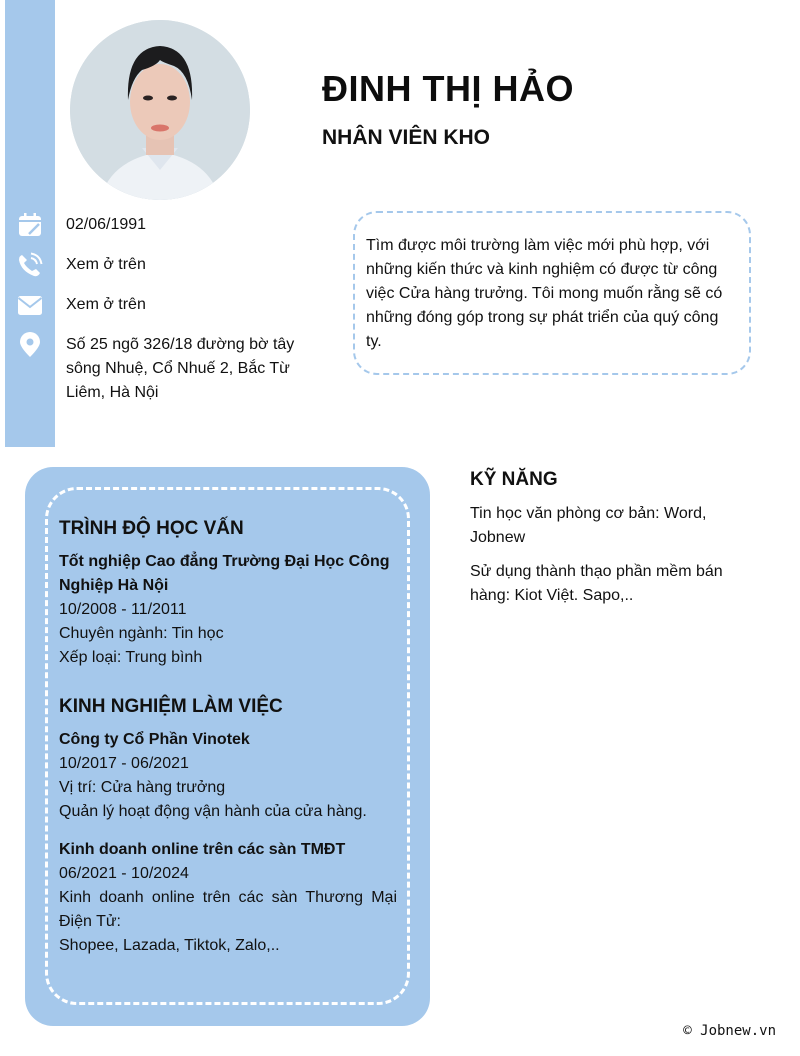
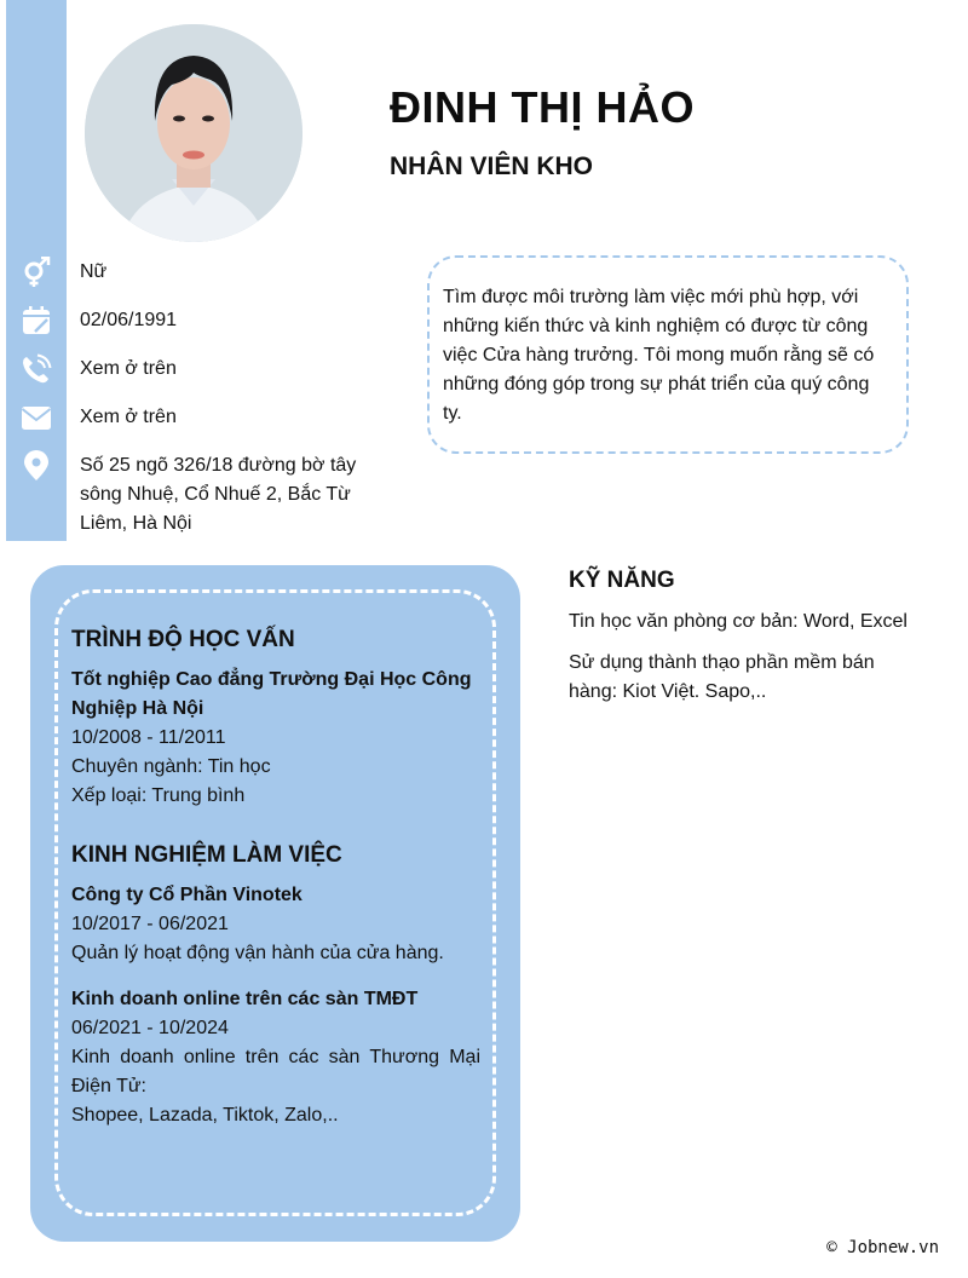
  ĐINH THỊ HẢO
  NHÂN VIÊN KHO
+ Nữ
  02/06/1991
  Xem ở trên
  Xem ở trên
  Số 25 ngõ 326/18 đường bờ tây sông Nhuệ, Cổ Nhuế 2, Bắc Từ Liêm, Hà Nội
  Tìm được môi trường làm việc mới phù hợp, với những kiến thức và kinh nghiệm có được từ công việc Cửa hàng trưởng. Tôi mong muốn rằng sẽ có những đóng góp trong sự phát triển của quý công ty.
  TRÌNH ĐỘ HỌC VẤN
  Tốt nghiệp Cao đẳng Trường Đại Học Công Nghiệp Hà Nội
  10/2008 - 11/2011
  Chuyên ngành: Tin học
  Xếp loại: Trung bình
  KINH NGHIỆM LÀM VIỆC
  Công ty Cổ Phần Vinotek
  10/2017 - 06/2021
- Vị trí: Cửa hàng trưởng
  Quản lý hoạt động vận hành của cửa hàng.
  Kinh doanh online trên các sàn TMĐT
  06/2021 - 10/2024
  Kinh doanh online trên các sàn Thương Mại Điện Tử:
  Shopee, Lazada, Tiktok, Zalo,..
  KỸ NĂNG
- Tin học văn phòng cơ bản: Word, Jobnew
+ Tin học văn phòng cơ bản: Word, Excel
  Sử dụng thành thạo phần mềm bán hàng: Kiot Việt. Sapo,..
  © Jobnew.vn
